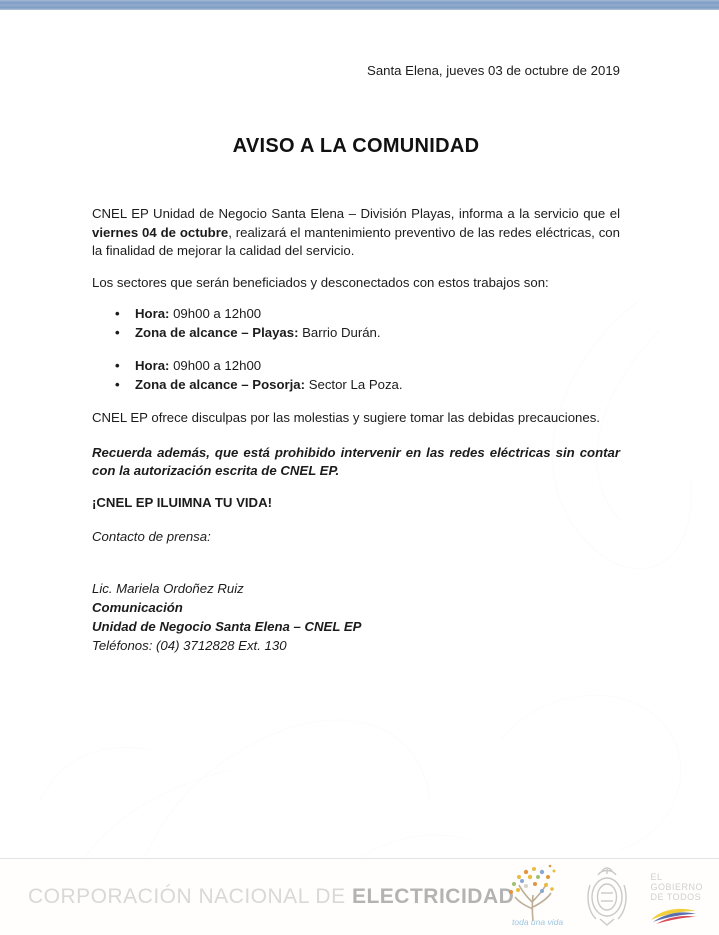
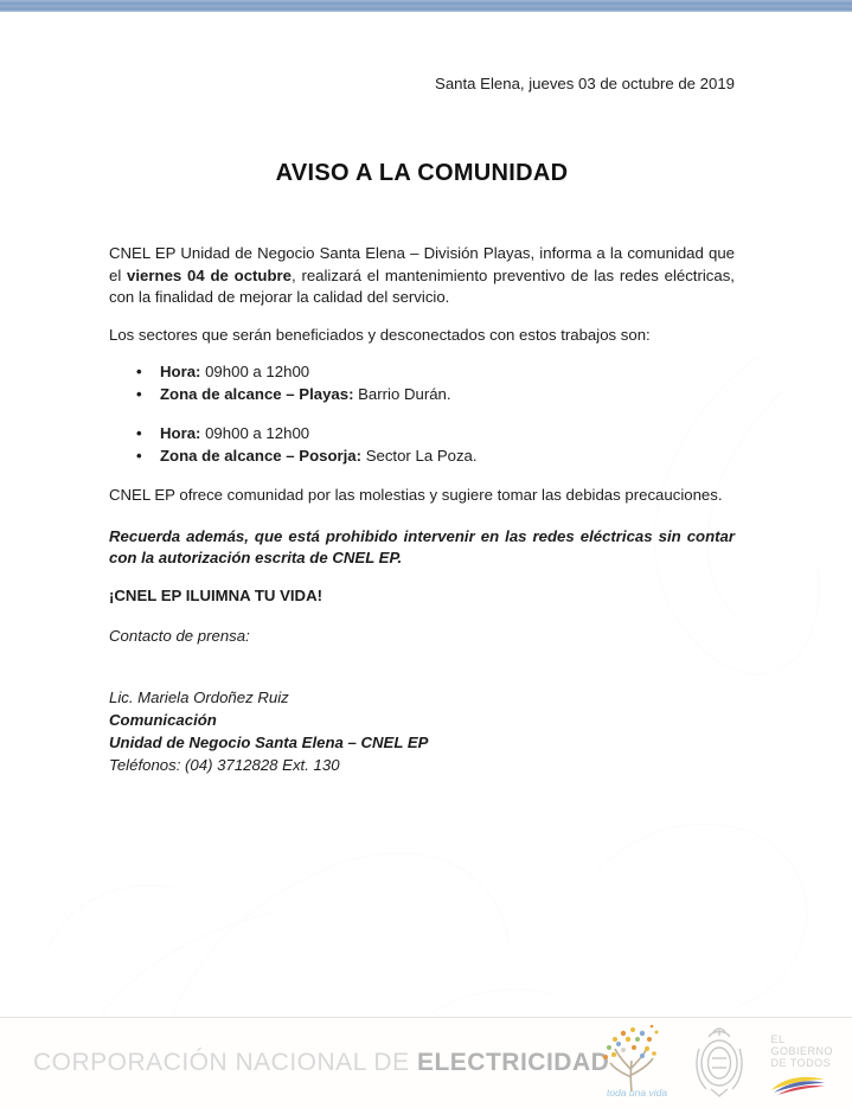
  Santa Elena, jueves 03 de octubre de 2019
  AVISO A LA COMUNIDAD
- CNEL EP Unidad de Negocio Santa Elena – División Playas, informa a la servicio que el viernes 04 de octubre, realizará el mantenimiento preventivo de las redes eléctricas, con la finalidad de mejorar la calidad del servicio.
+ CNEL EP Unidad de Negocio Santa Elena – División Playas, informa a la comunidad que el viernes 04 de octubre, realizará el mantenimiento preventivo de las redes eléctricas, con la finalidad de mejorar la calidad del servicio.
  Los sectores que serán beneficiados y desconectados con estos trabajos son:
  Hora: 09h00 a 12h00
  Zona de alcance – Playas: Barrio Durán.
  Hora: 09h00 a 12h00
  Zona de alcance – Posorja: Sector La Poza.
- CNEL EP ofrece disculpas por las molestias y sugiere tomar las debidas precauciones.
+ CNEL EP ofrece comunidad por las molestias y sugiere tomar las debidas precauciones.
  Recuerda además, que está prohibido intervenir en las redes eléctricas sin contar con la autorización escrita de CNEL EP.
  ¡CNEL EP ILUIMNA TU VIDA!
  Contacto de prensa:
  Lic. Mariela Ordoñez Ruiz
  Comunicación
  Unidad de Negocio Santa Elena – CNEL EP
  Teléfonos: (04) 3712828 Ext. 130
  CORPORACIÓN NACIONAL DE ELECTRICIDAD
  toda una vida
  EL
  GOBIERNO
  DE TODOS
